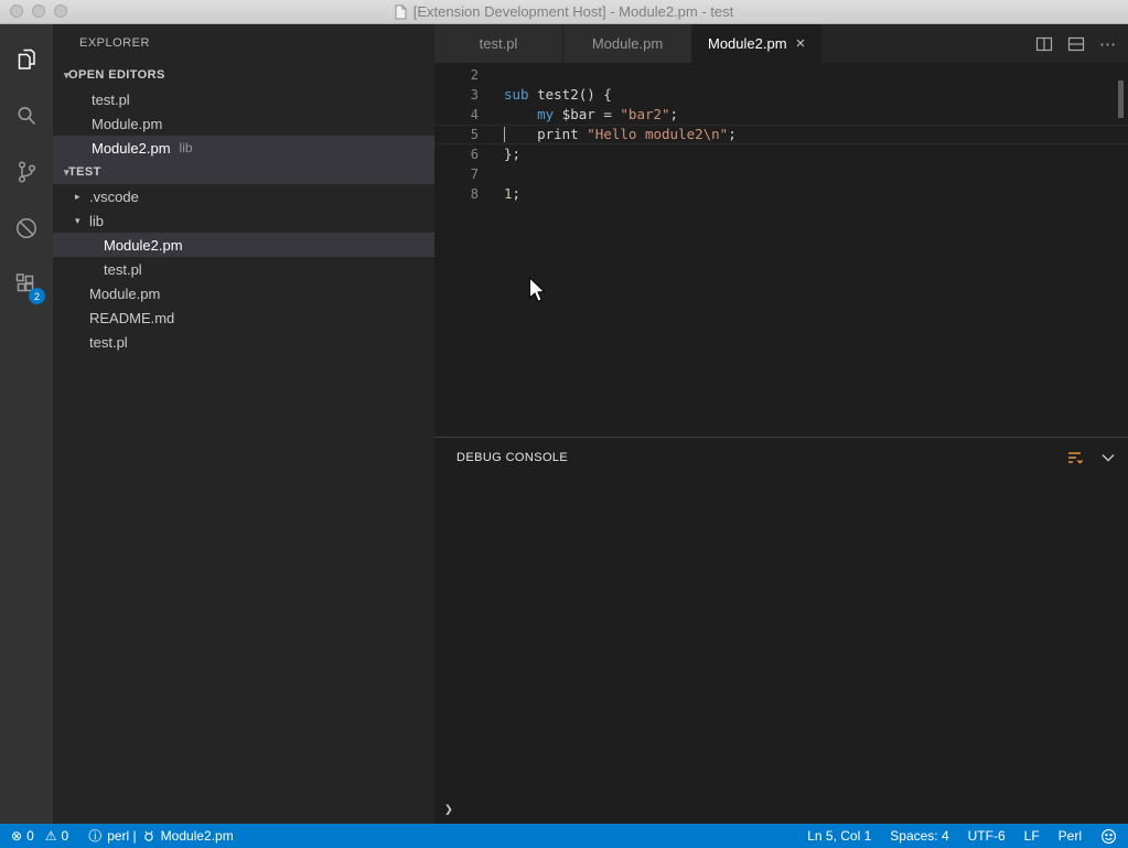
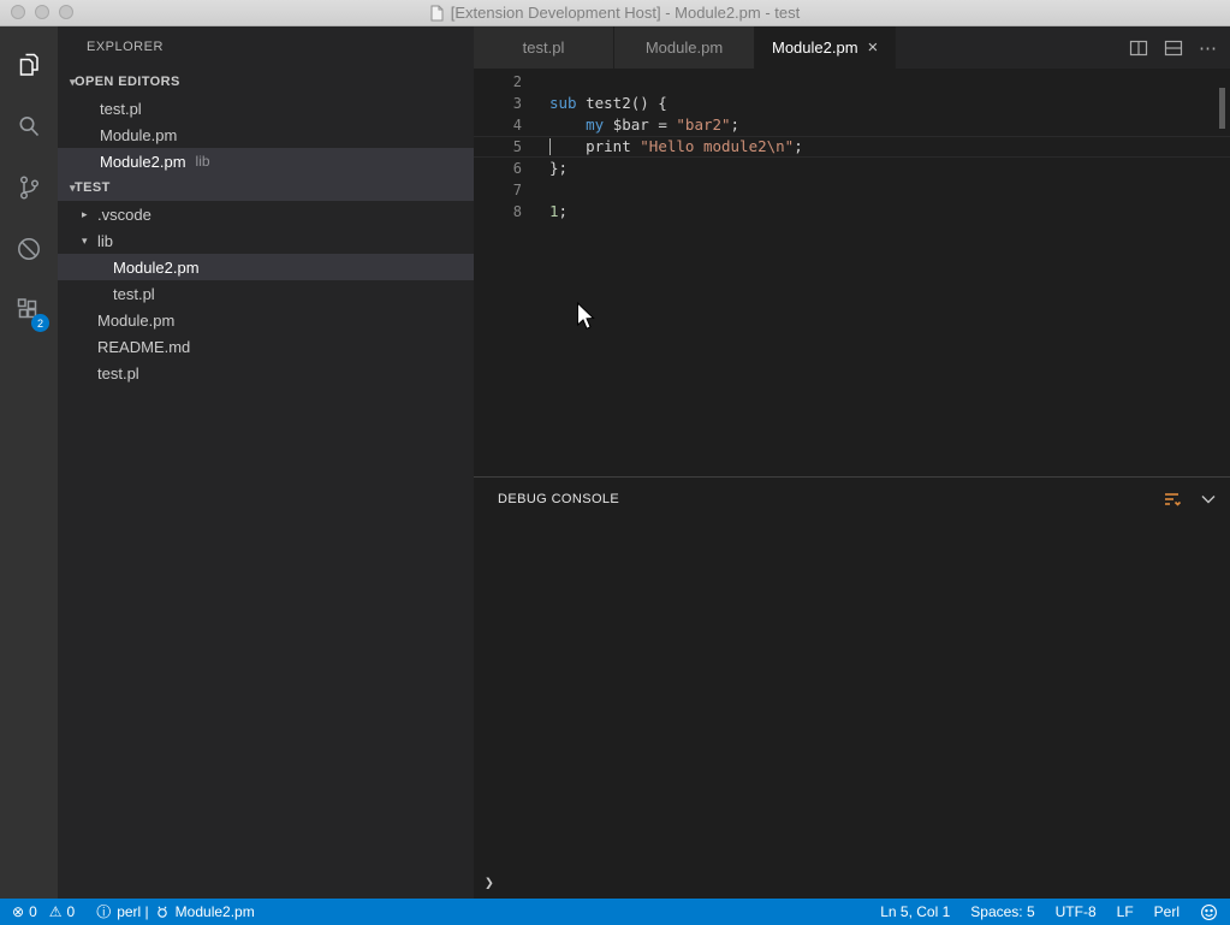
  [Extension Development Host] - Module2.pm - test
  2
  EXPLORER
  ▾
  OPEN EDITORS
  test.pl
  Module.pm
  Module2.pm
  lib
  ▾
  TEST
  ▸
  .vscode
  ▾
  lib
  Module2.pm
  test.pl
  Module.pm
  README.md
  test.pl
  test.pl
  Module.pm
  Module2.pm
  ×
  ⋯
  2
  3
  sub test2() {
  4
  my $bar = "bar2";
  5
  print "Hello module2\n";
  6
  };
  7
  8
  1;
  DEBUG CONSOLE
  ❯
  ⊗
  0
  ⚠
  0
  ⓘ
  perl |
  Module2.pm
  Ln 5, Col 1
- Spaces: 4
+ Spaces: 5
- UTF-6
+ UTF-8
  LF
  Perl
